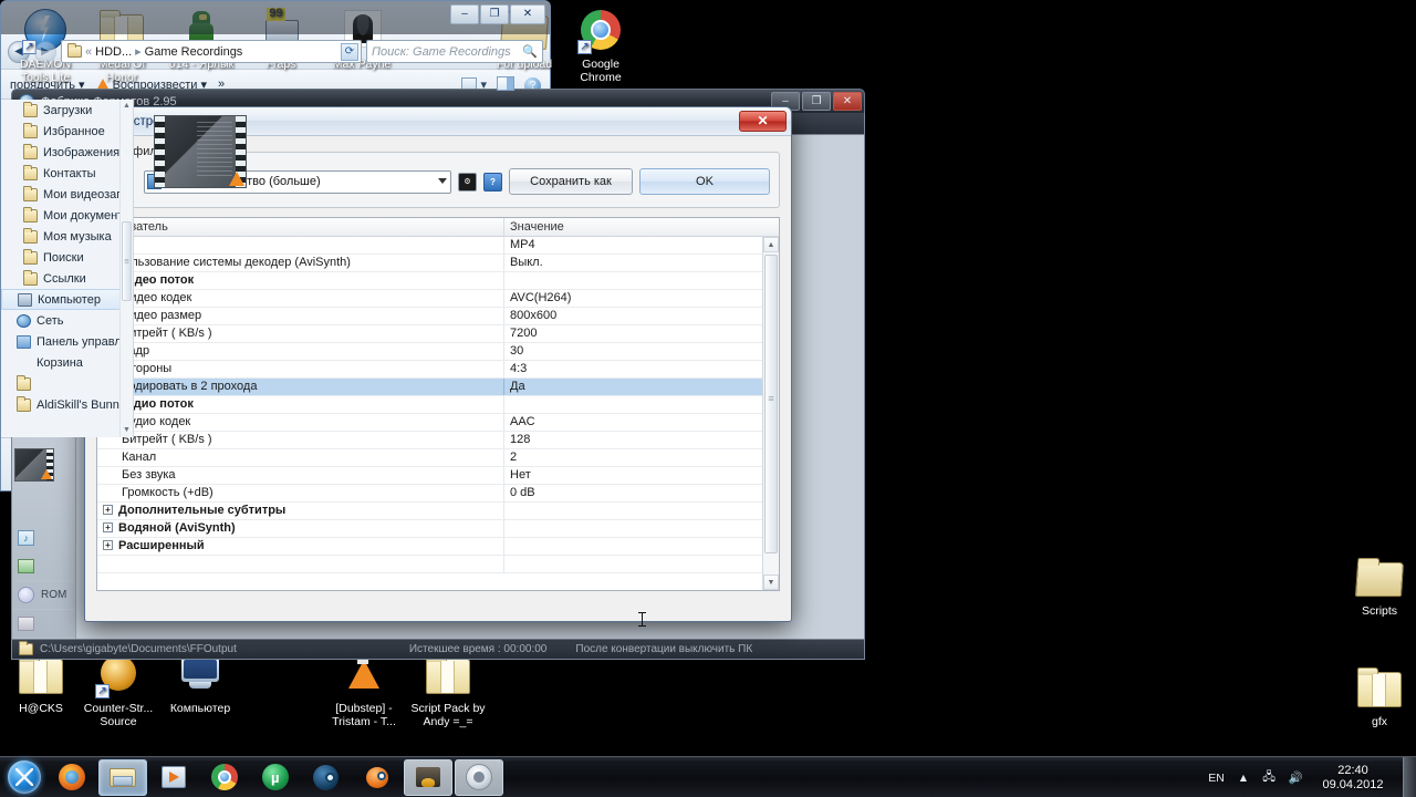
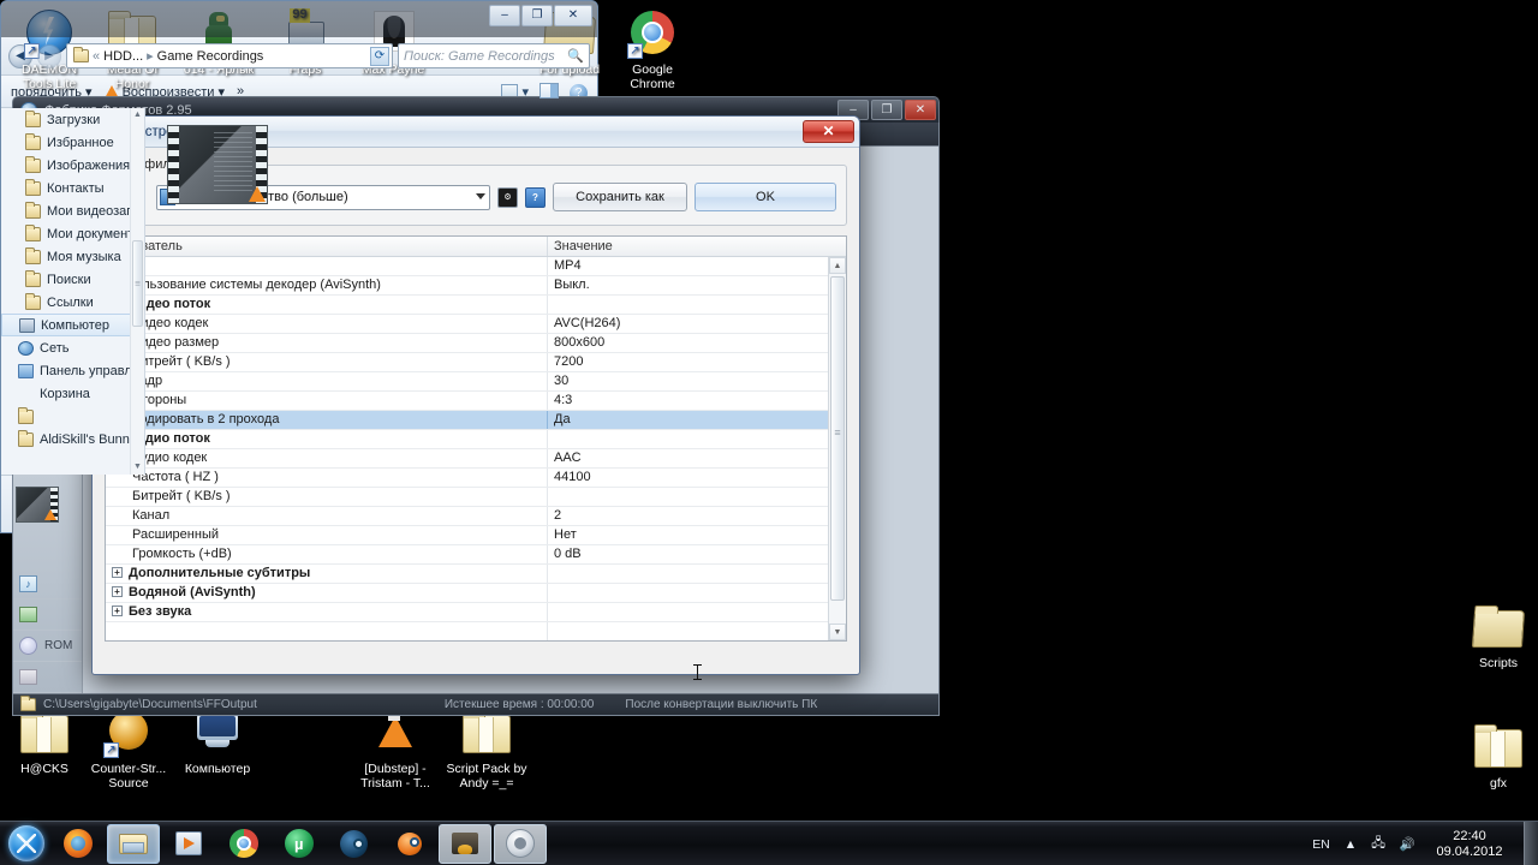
  ↗
  DAEMON
  Tools Lite
  Medal Of
  Honor
  014 - Ярлык
  Fraps
  Max Payne
  For upload
  ↗
  Google
  Chrome
  H@CKS
  ↗
  Counter-Str...
  Source
  Компьютер
  [Dubstep] -
  Tristam - T...
  Script Pack by
  Andy =_=
  Scripts
  gfx
  –
  ❐
  ✕
  ♪
  ROM
  C:\Users\gigabyte\Documents\FFOutput
  Истекшее время : 00:00:00
  После конвертации выключить ПК
  ✕
  ?
  Сохранить как
  OK
  Значение
  MP4
  льзование системы декодер (AviSynth)
  Выкл.
  део поток
  део кодек
  AVC(H264)
  део размер
  800x600
  трейт ( KB/s )
  7200
  30
  ороны
  4:3
  дировать в 2 прохода
  Да
  дио поток
  дио кодек
  AAC
+ Частота ( HZ )
+ 44100
  Битрейт ( KB/s )
- 128
  Канал
  2
- Без звука
+ Расширенный
  Нет
  Громкость (+dB)
  0 dB
  + Дополнительные субтитры
  + Водяной (AviSynth)
- + Расширенный
+ + Без звука
  –
  ❐
  ✕
  ◀
  ▶
  «
  HDD...
  ▸
  Game Recordings
  ⟳
  Поиск: Game Recordings
  🔍
  порядочить ▾
  Воспроизвести ▾
  »
  ▾
  ?
  Загрузки
  Избранное
  Изображения
  Контакты
  Мои видеоза
  Мои докумен
  Моя музыка
  Поиски
  Ссылки
  Компьютер
  Сеть
  Панель управл
  Корзина
  AldiSkill's Bunn
  µ
  EN
  ▲
  🖧
  🔊
  22:40
  09.04.2012
